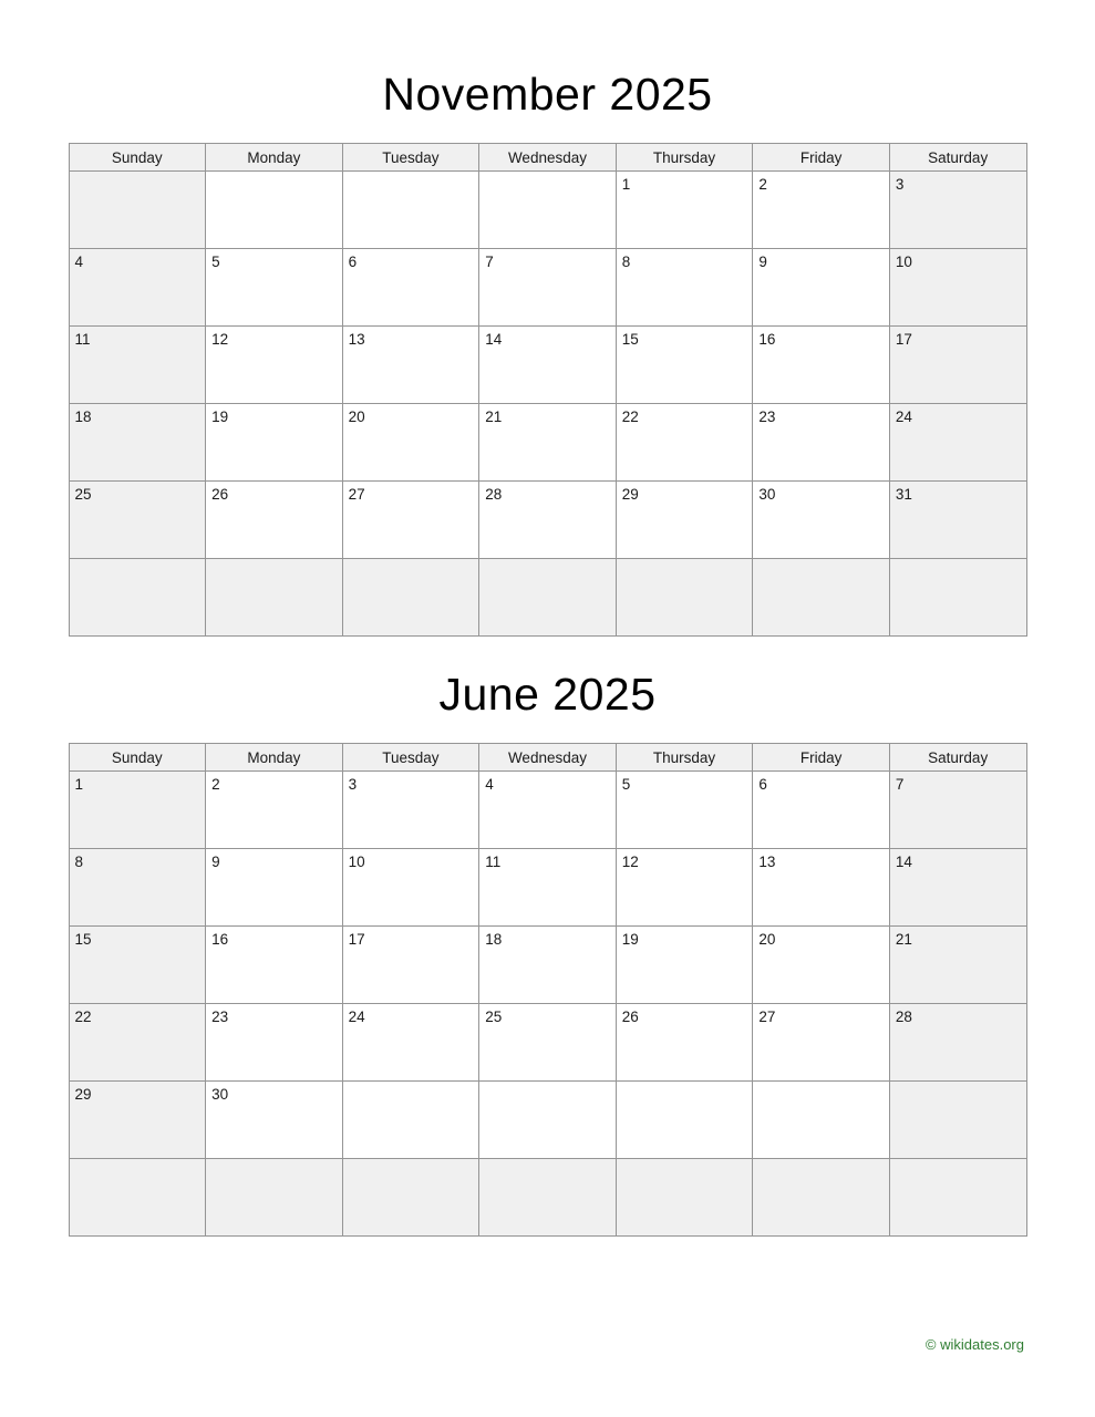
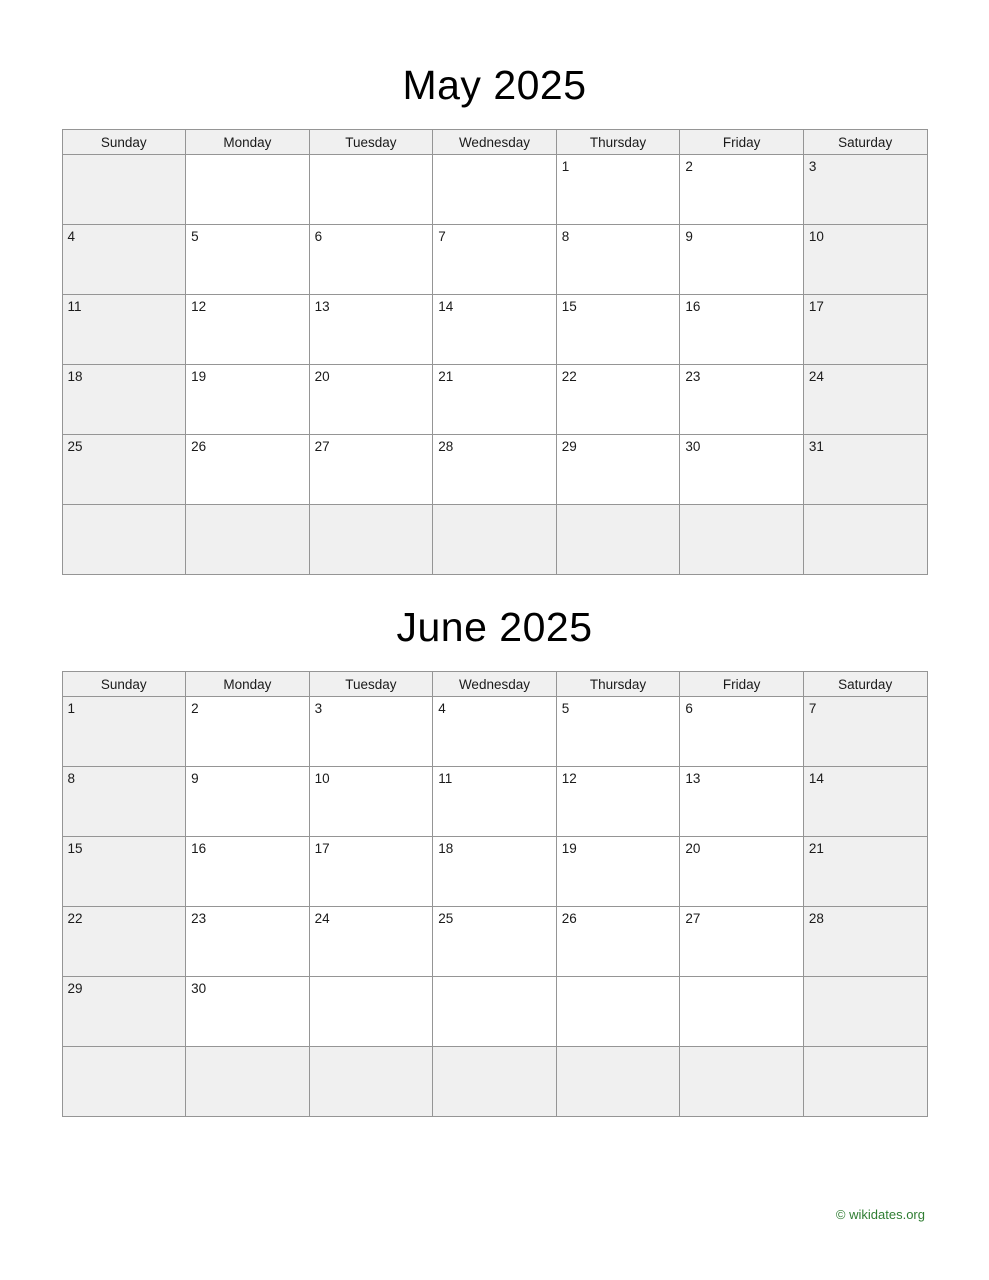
- November 2025
+ May 2025
  Sunday	Monday	Tuesday	Wednesday	Thursday	Friday	Saturday
  				1	2	3
  4	5	6	7	8	9	10
  11	12	13	14	15	16	17
  18	19	20	21	22	23	24
  25	26	27	28	29	30	31
  June 2025
  Sunday	Monday	Tuesday	Wednesday	Thursday	Friday	Saturday
  1	2	3	4	5	6	7
  8	9	10	11	12	13	14
  15	16	17	18	19	20	21
  22	23	24	25	26	27	28
  29	30
  © wikidates.org
